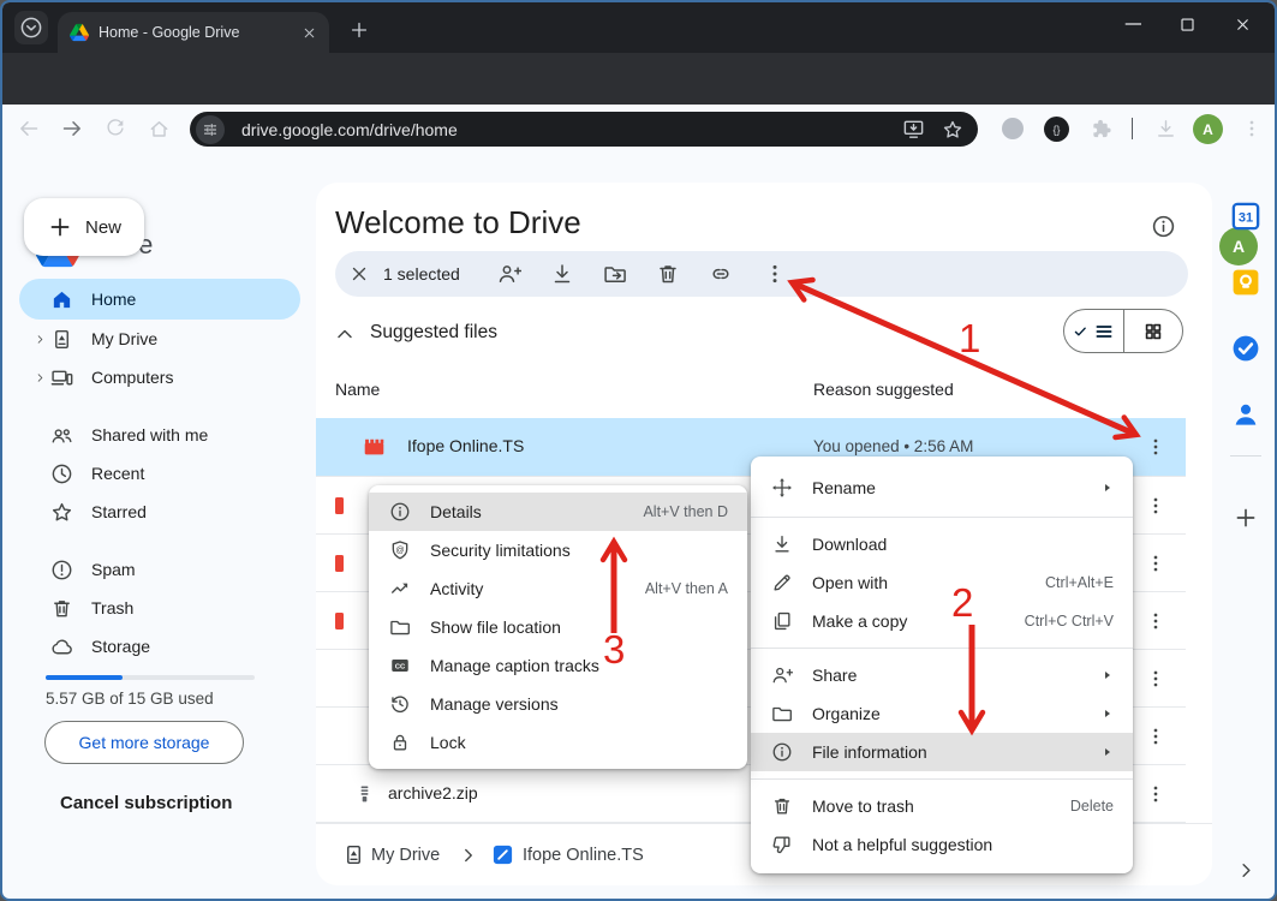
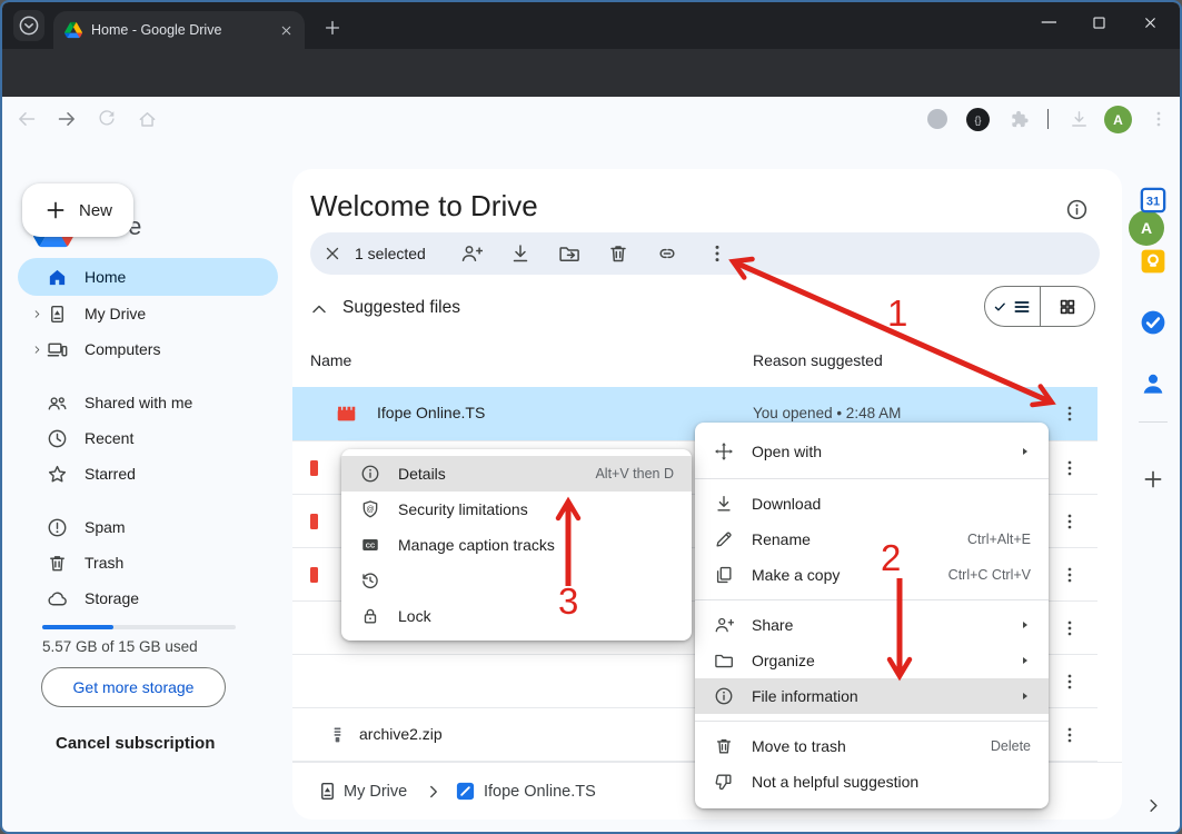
  Home - Google Drive
- drive.google.com/drive/home
  {}
  A
  A
  New
  Home
  My Drive
  Computers
  Shared with me
  Recent
  Starred
  Spam
  Trash
  Storage
  5.57 GB of 15 GB used
  Get more storage
  Cancel subscription
  Welcome to Drive
  1 selected
  Suggested files
  Name
  Reason suggested
  Ifope Online.TS
- You opened • 2:56 AM
+ You opened • 2:48 AM
  archive2.zip
  My Drive
  Ifope Online.TS
  31
- Rename
+ Open with
  Download
- Open with
+ Rename
  Ctrl+Alt+E
  Make a copy
  Ctrl+C Ctrl+V
  Share
  Organize
  File information
  Move to trash
  Delete
  Not a helpful suggestion
  Details
  Alt+V then D
  @
  Security limitations
- Activity
- Alt+V then A
- Show file location
  Manage caption tracks
- Manage versions
  Lock
  1
  2
  3
